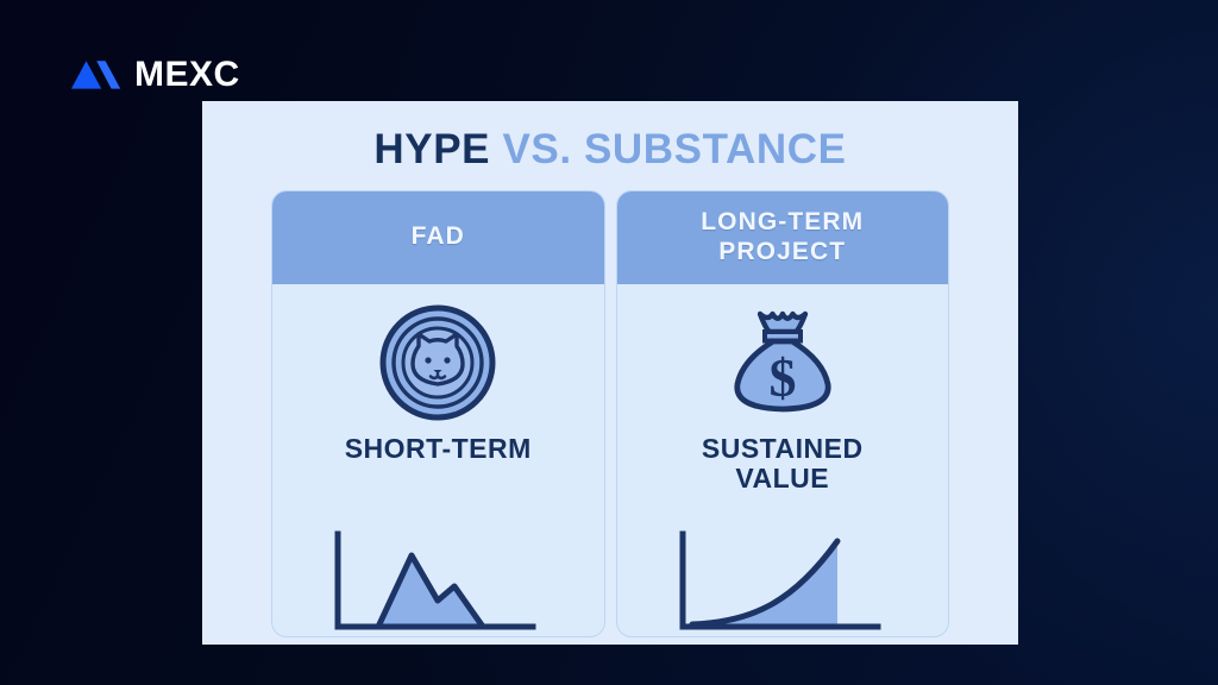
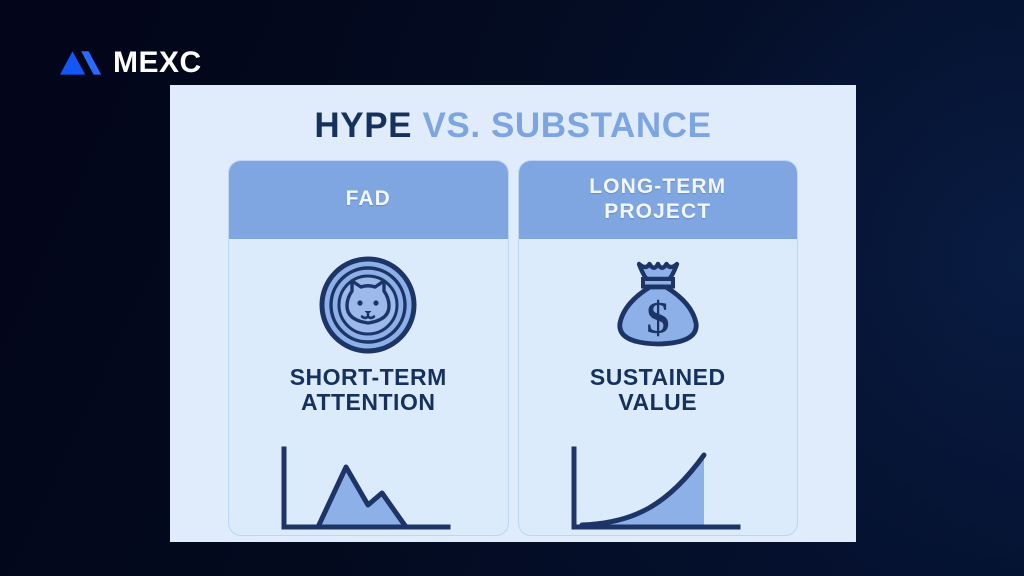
  MEXC
  HYPE VS. SUBSTANCE
  FAD
  SHORT-TERM
+ ATTENTION
  LONG-TERM
  PROJECT
  $
  SUSTAINED
  VALUE
